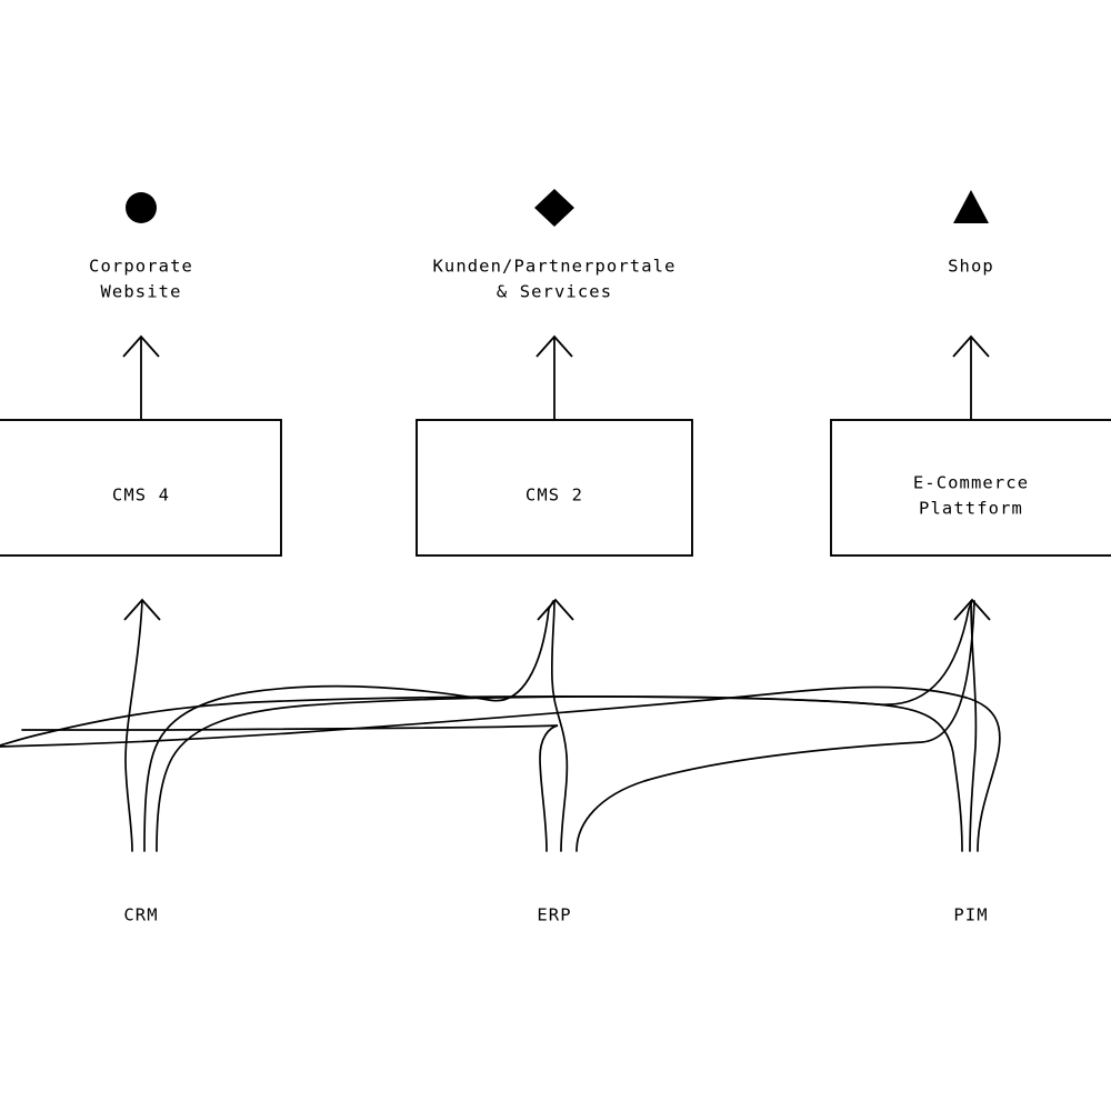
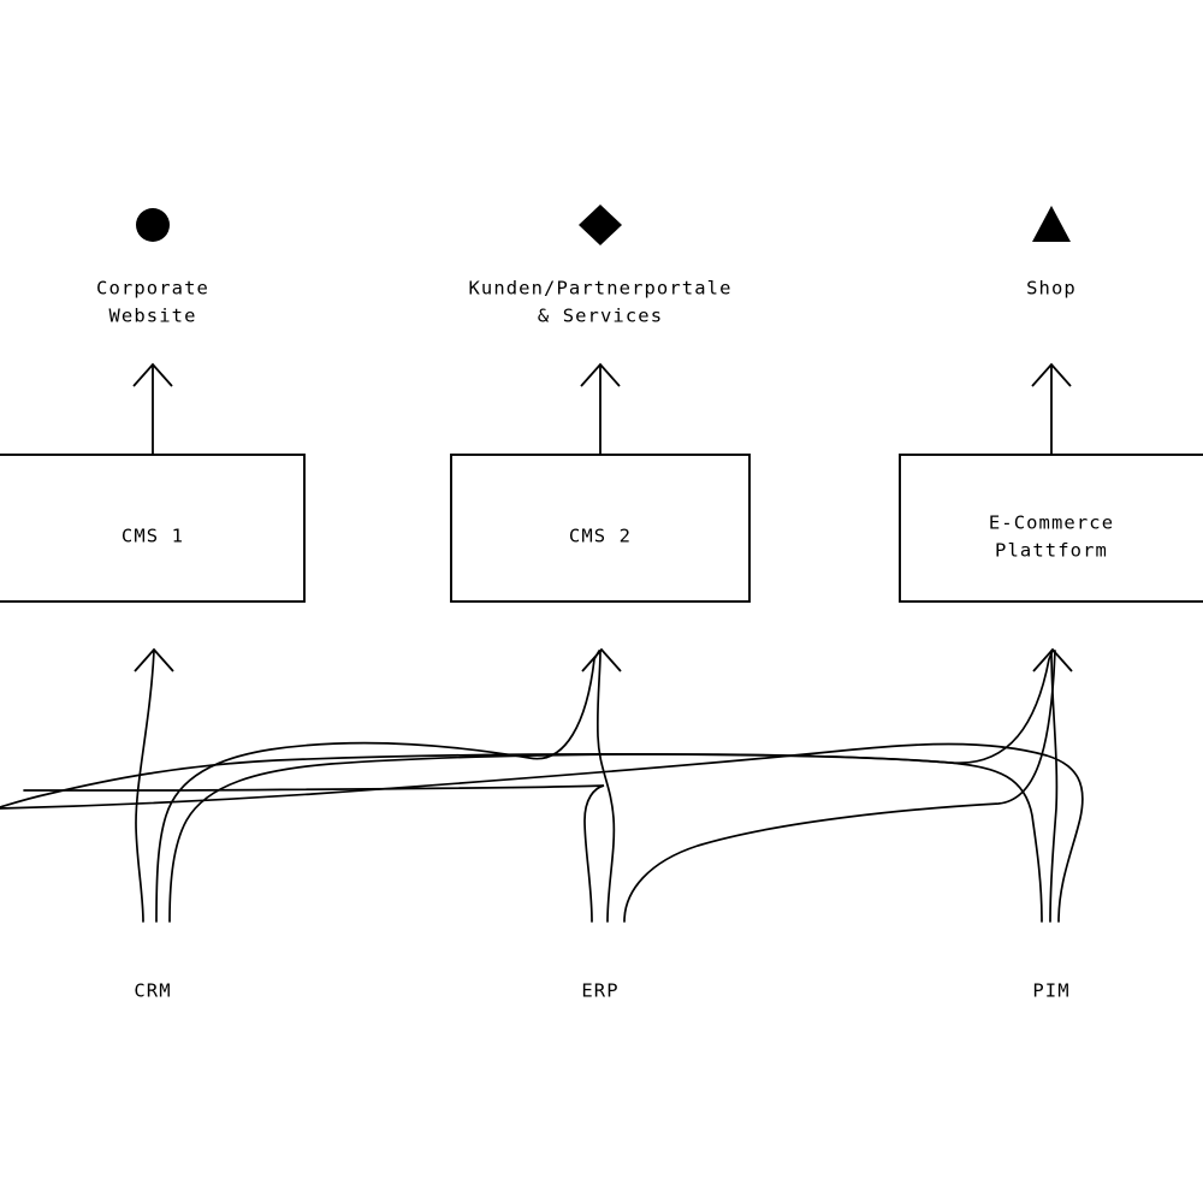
  Corporate
  Website
  Kunden/Partnerportale
  & Services
  Shop
- CMS 4
+ CMS 1
  CMS 2
  E-Commerce
  Plattform
  CRM
  ERP
  PIM
